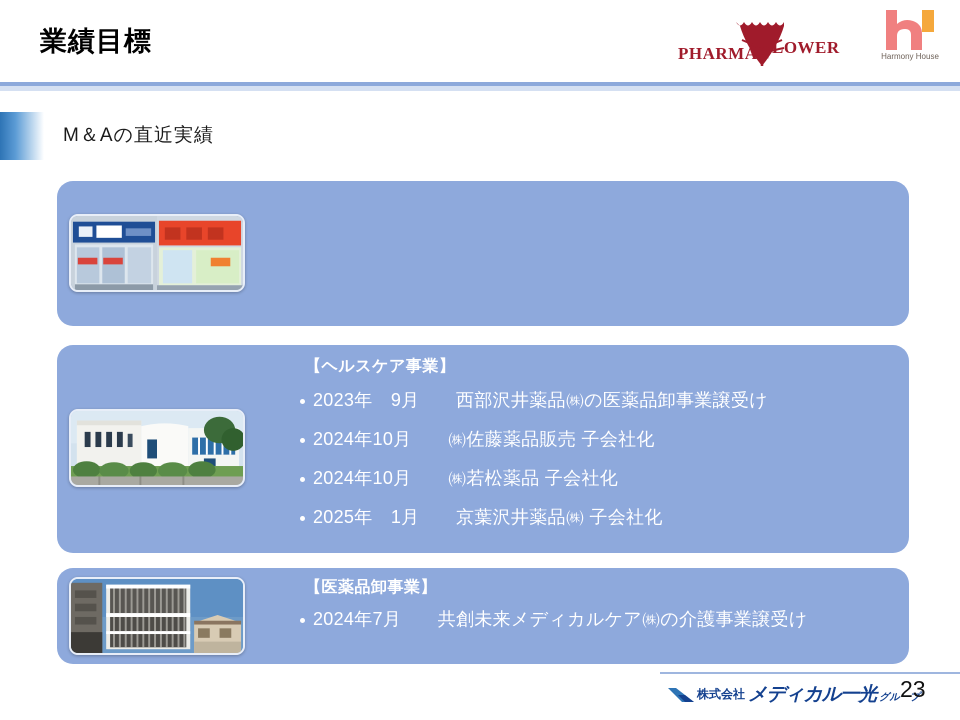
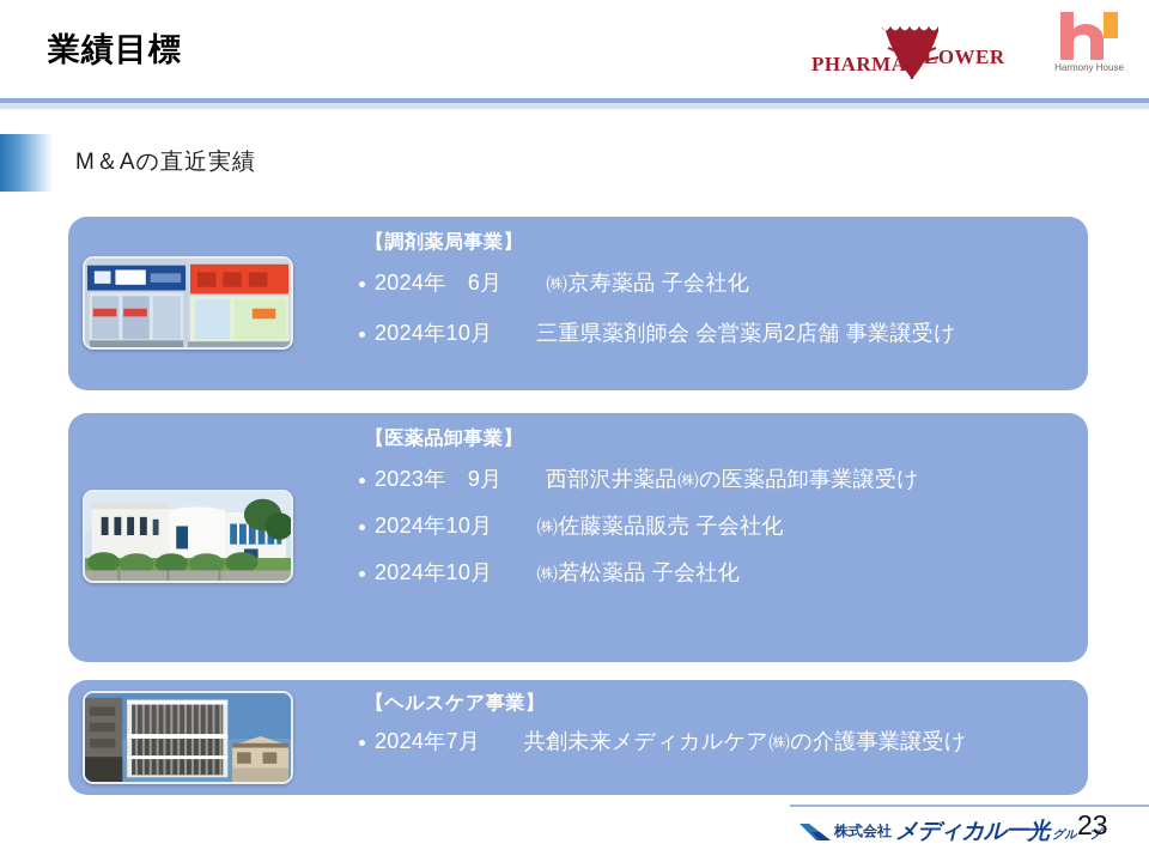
  業績目標
  PHARMA
  LOWER
  Harmony House
  M＆Aの直近実績
+ 【調剤薬局事業】
+ 2024年 6月 ㈱京寿薬品 子会社化
+ 2024年10月 三重県薬剤師会 会営薬局2店舗 事業譲受け
- 【ヘルスケア事業】
+ 【医薬品卸事業】
  2023年 9月 西部沢井薬品㈱の医薬品卸事業譲受け
  2024年10月 ㈱佐藤薬品販売 子会社化
  2024年10月 ㈱若松薬品 子会社化
- 2025年 1月 京葉沢井薬品㈱ 子会社化
- 【医薬品卸事業】
+ 【ヘルスケア事業】
  2024年7月 共創未来メディカルケア㈱の介護事業譲受け
  株式会社
  メディカル一光
  グループ
  23
